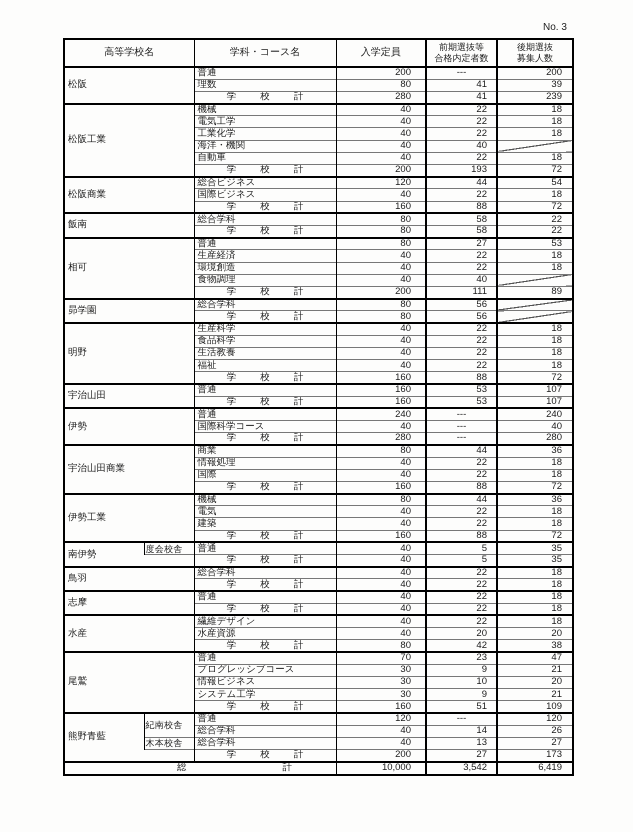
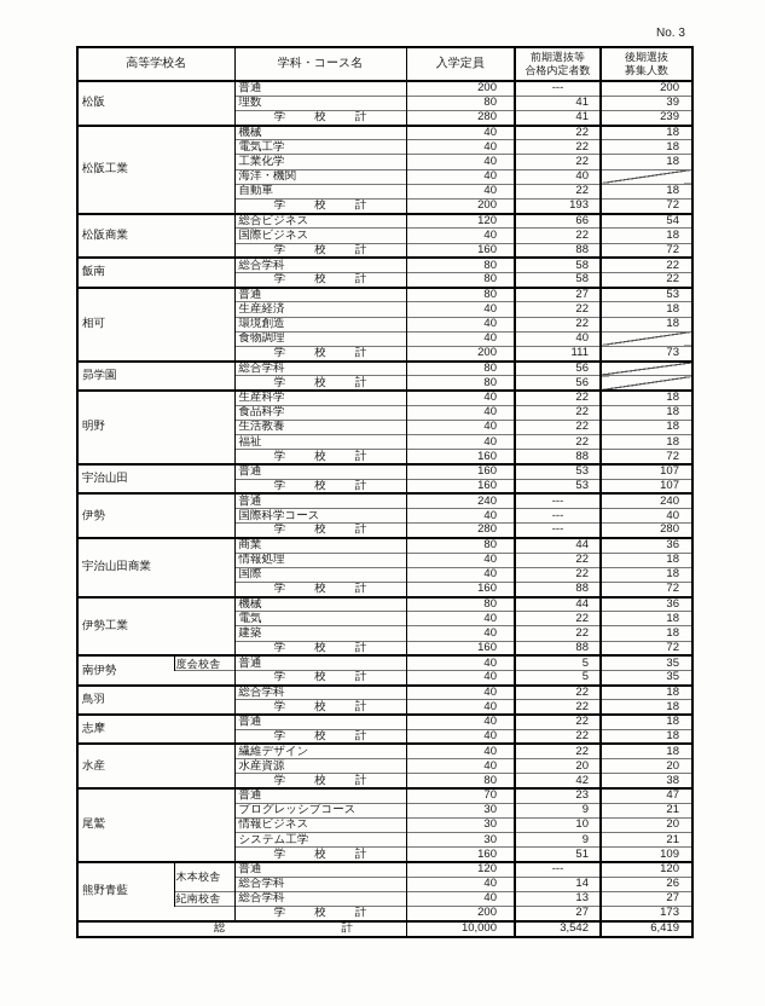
  No. 3
  高等学校名	学科・コース名	入学定員	前期選抜等 合格内定者数	後期選抜 募集人数
  松阪	普通	200	---	200
  理数	80	41	39
  学 校 計	280	41	239
  松阪工業	機械	40	22	18
  電気工学	40	22	18
  工業化学	40	22	18
  海洋・機関	40	40
  自動車	40	22	18
  学 校 計	200	193	72
- 松阪商業	総合ビジネス	120	44	54
+ 松阪商業	総合ビジネス	120	66	54
  国際ビジネス	40	22	18
  学 校 計	160	88	72
  飯南	総合学科	80	58	22
  学 校 計	80	58	22
  相可	普通	80	27	53
  生産経済	40	22	18
  環境創造	40	22	18
  食物調理	40	40
- 学 校 計	200	111	89
+ 学 校 計	200	111	73
  昴学園	総合学科	80	56
  学 校 計	80	56
  明野	生産科学	40	22	18
  食品科学	40	22	18
  生活教養	40	22	18
  福祉	40	22	18
  学 校 計	160	88	72
  宇治山田	普通	160	53	107
  学 校 計	160	53	107
  伊勢	普通	240	---	240
  国際科学コース	40	---	40
  学 校 計	280	---	280
  宇治山田商業	商業	80	44	36
  情報処理	40	22	18
  国際	40	22	18
  学 校 計	160	88	72
  伊勢工業	機械	80	44	36
  電気	40	22	18
  建築	40	22	18
  学 校 計	160	88	72
  南伊勢	度会校舎	普通	40	5	35
  	学 校 計	40	5	35
  鳥羽	総合学科	40	22	18
  学 校 計	40	22	18
  志摩	普通	40	22	18
  学 校 計	40	22	18
  水産	繊維デザイン	40	22	18
  水産資源	40	20	20
  学 校 計	80	42	38
  尾鷲	普通	70	23	47
  プログレッシブコース	30	9	21
  情報ビジネス	30	10	20
  システム工学	30	9	21
  学 校 計	160	51	109
- 熊野青藍	紀南校舎	普通	120	---	120
+ 熊野青藍	木本校舎	普通	120	---	120
  総合学科	40	14	26
- 木本校舎	総合学科	40	13	27
+ 紀南校舎	総合学科	40	13	27
  	学 校 計	200	27	173
  総 計	10,000	3,542	6,419
